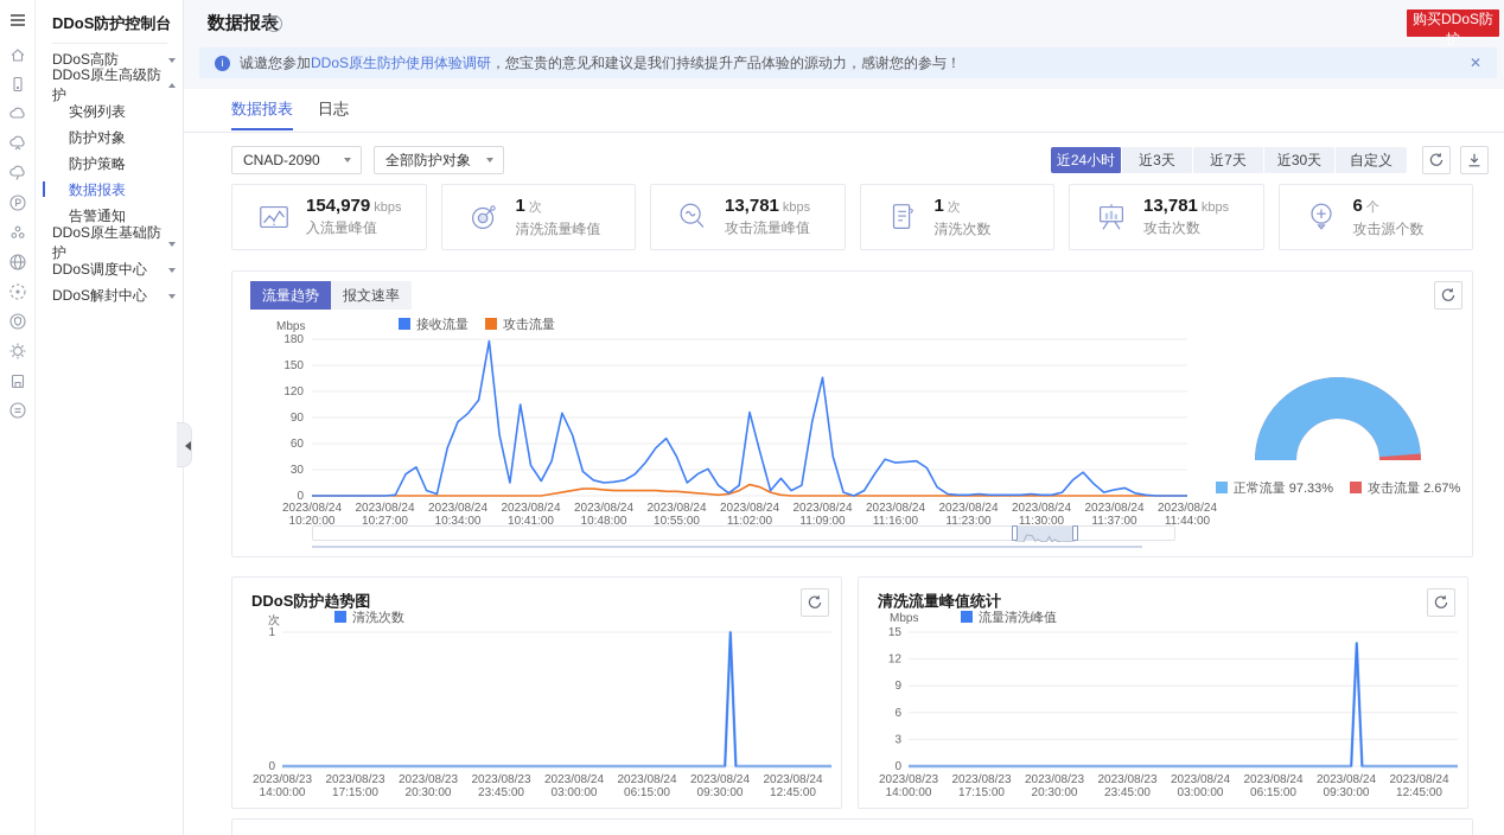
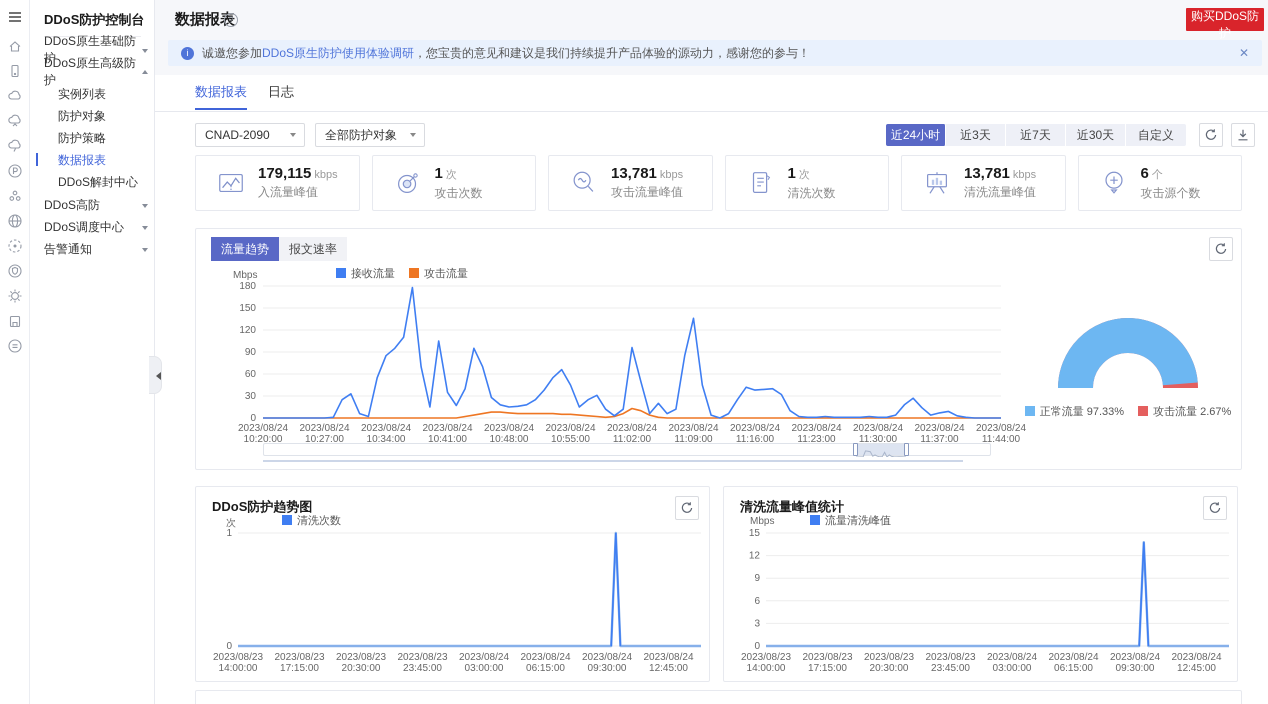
  DDoS防护控制台
- DDoS高防
+ DDoS原生基础防护
  DDoS原生高级防护
  实例列表
  防护对象
  防护策略
  数据报表
- 告警通知
+ DDoS解封中心
- DDoS原生基础防护
+ DDoS高防
  DDoS调度中心
- DDoS解封中心
+ 告警通知
  数据报表
  ?
  购买DDoS防护
  i
  诚邀您参加DDoS原生防护使用体验调研，您宝贵的意见和建议是我们持续提升产品体验的源动力，感谢您的参与！
  ✕
  数据报表
  日志
  CNAD-2090
  全部防护对象
  近24小时
  近3天
  近7天
  近30天
  自定义
- 154,979 kbps
+ 179,115 kbps
  入流量峰值
  1 次
- 清洗流量峰值
+ 攻击次数
  13,781 kbps
  攻击流量峰值
  1 次
  清洗次数
  13,781 kbps
- 攻击次数
+ 清洗流量峰值
  6 个
  攻击源个数
  流量趋势
  报文速率
  Mbps
  接收流量
  攻击流量
  180
  150
  120
  90
  60
  30
  0
  2023/08/24
  10:20:00
  2023/08/24
  10:27:00
  2023/08/24
  10:34:00
  2023/08/24
  10:41:00
  2023/08/24
  10:48:00
  2023/08/24
  10:55:00
  2023/08/24
  11:02:00
  2023/08/24
  11:09:00
  2023/08/24
  11:16:00
  2023/08/24
  11:23:00
  2023/08/24
  11:30:00
  2023/08/24
  11:37:00
  2023/08/24
  11:44:00
  正常流量 97.33%
  攻击流量 2.67%
  DDoS防护趋势图
  次
  清洗次数
  1
  0
  2023/08/23
  14:00:00
  2023/08/23
  17:15:00
  2023/08/23
  20:30:00
  2023/08/23
  23:45:00
  2023/08/24
  03:00:00
  2023/08/24
  06:15:00
  2023/08/24
  09:30:00
  2023/08/24
  12:45:00
  清洗流量峰值统计
  Mbps
  流量清洗峰值
  15
  12
  9
  6
  3
  0
  2023/08/23
  14:00:00
  2023/08/23
  17:15:00
  2023/08/23
  20:30:00
  2023/08/23
  23:45:00
  2023/08/24
  03:00:00
  2023/08/24
  06:15:00
  2023/08/24
  09:30:00
  2023/08/24
  12:45:00
